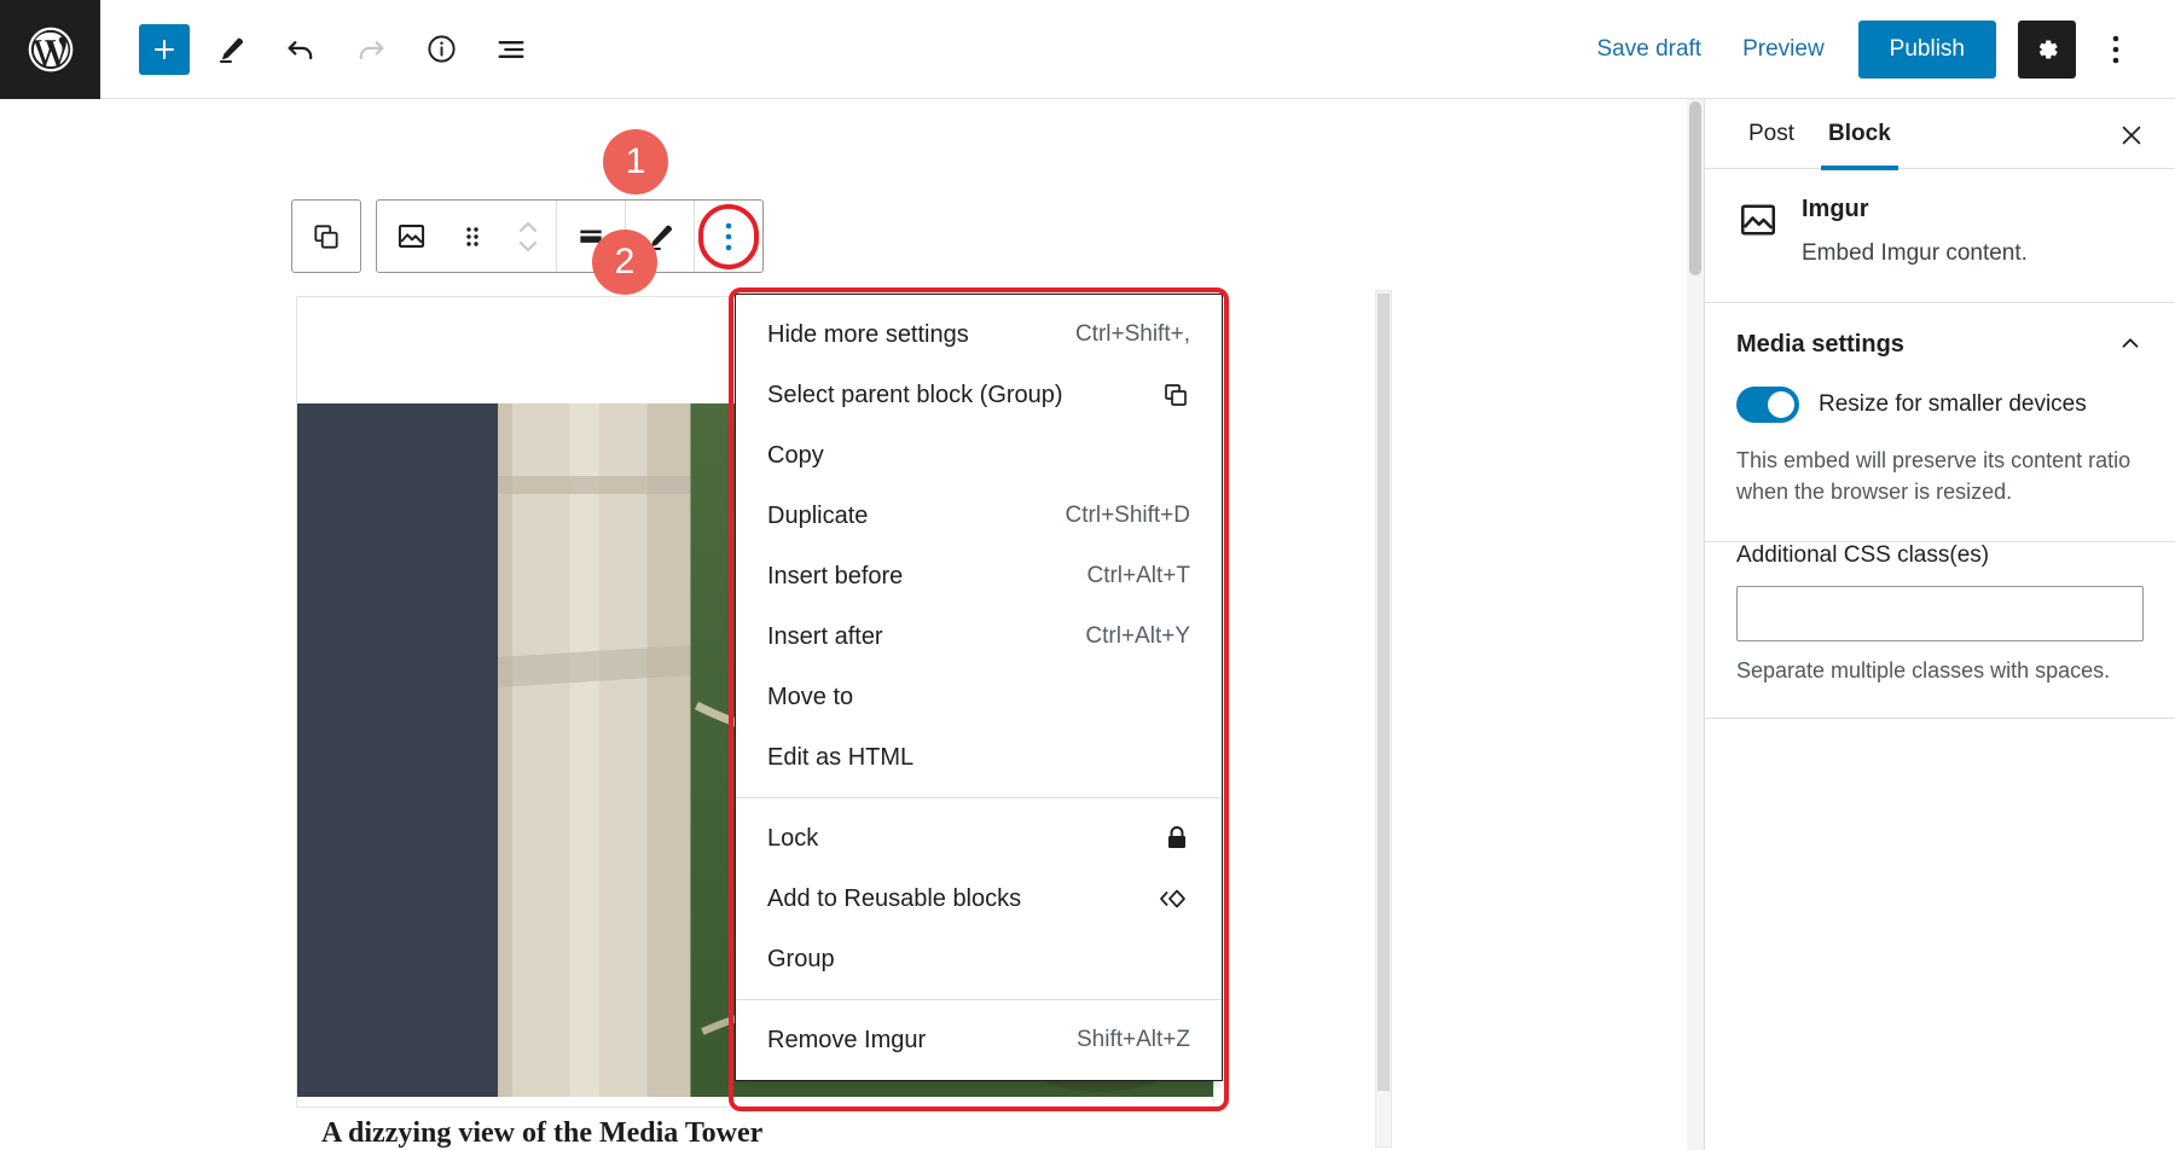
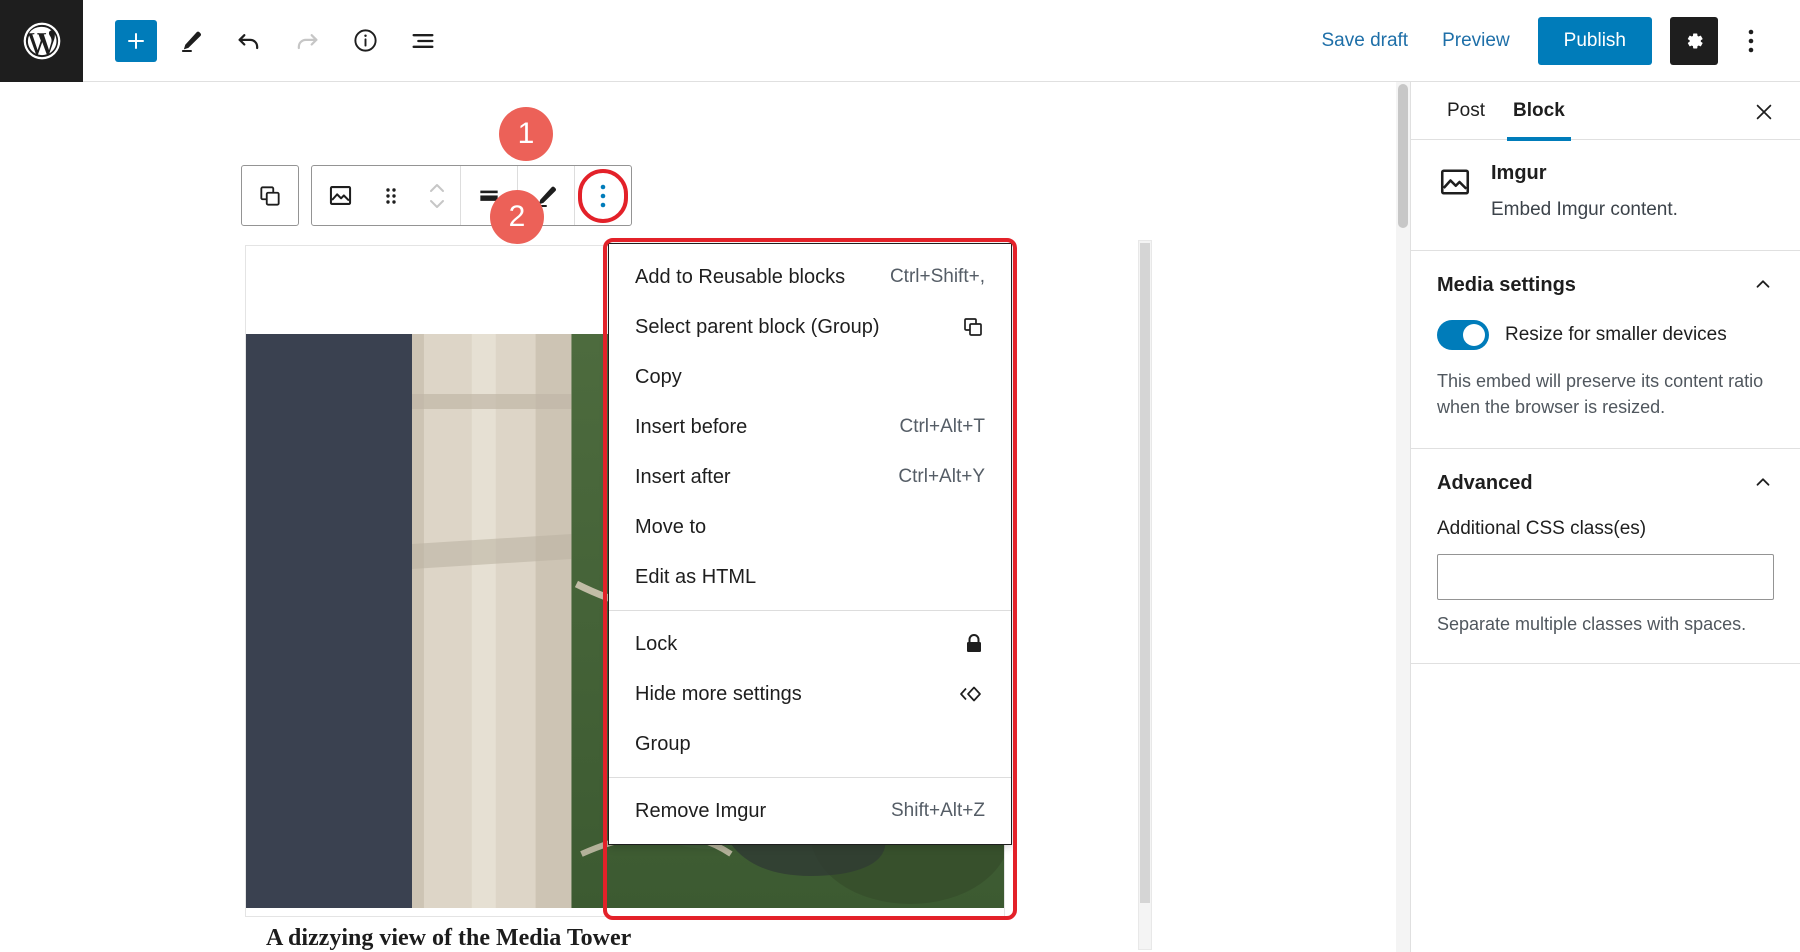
  Save draft
  Preview
  Publish
  A dizzying view of the Media Tower
- Hide more settings
+ Add to Reusable blocks
  Ctrl+Shift+,
  Select parent block (Group)
  Copy
- Duplicate
- Ctrl+Shift+D
  Insert before
  Ctrl+Alt+T
  Insert after
  Ctrl+Alt+Y
  Move to
  Edit as HTML
  Lock
- Add to Reusable blocks
+ Hide more settings
  Group
  Remove Imgur
  Shift+Alt+Z
  1
  2
  Post
  Block
  Imgur
  Embed Imgur content.
  Media settings
  Resize for smaller devices
  This embed will preserve its content ratio when the browser is resized.
+ Advanced
  Additional CSS class(es)
  Separate multiple classes with spaces.
